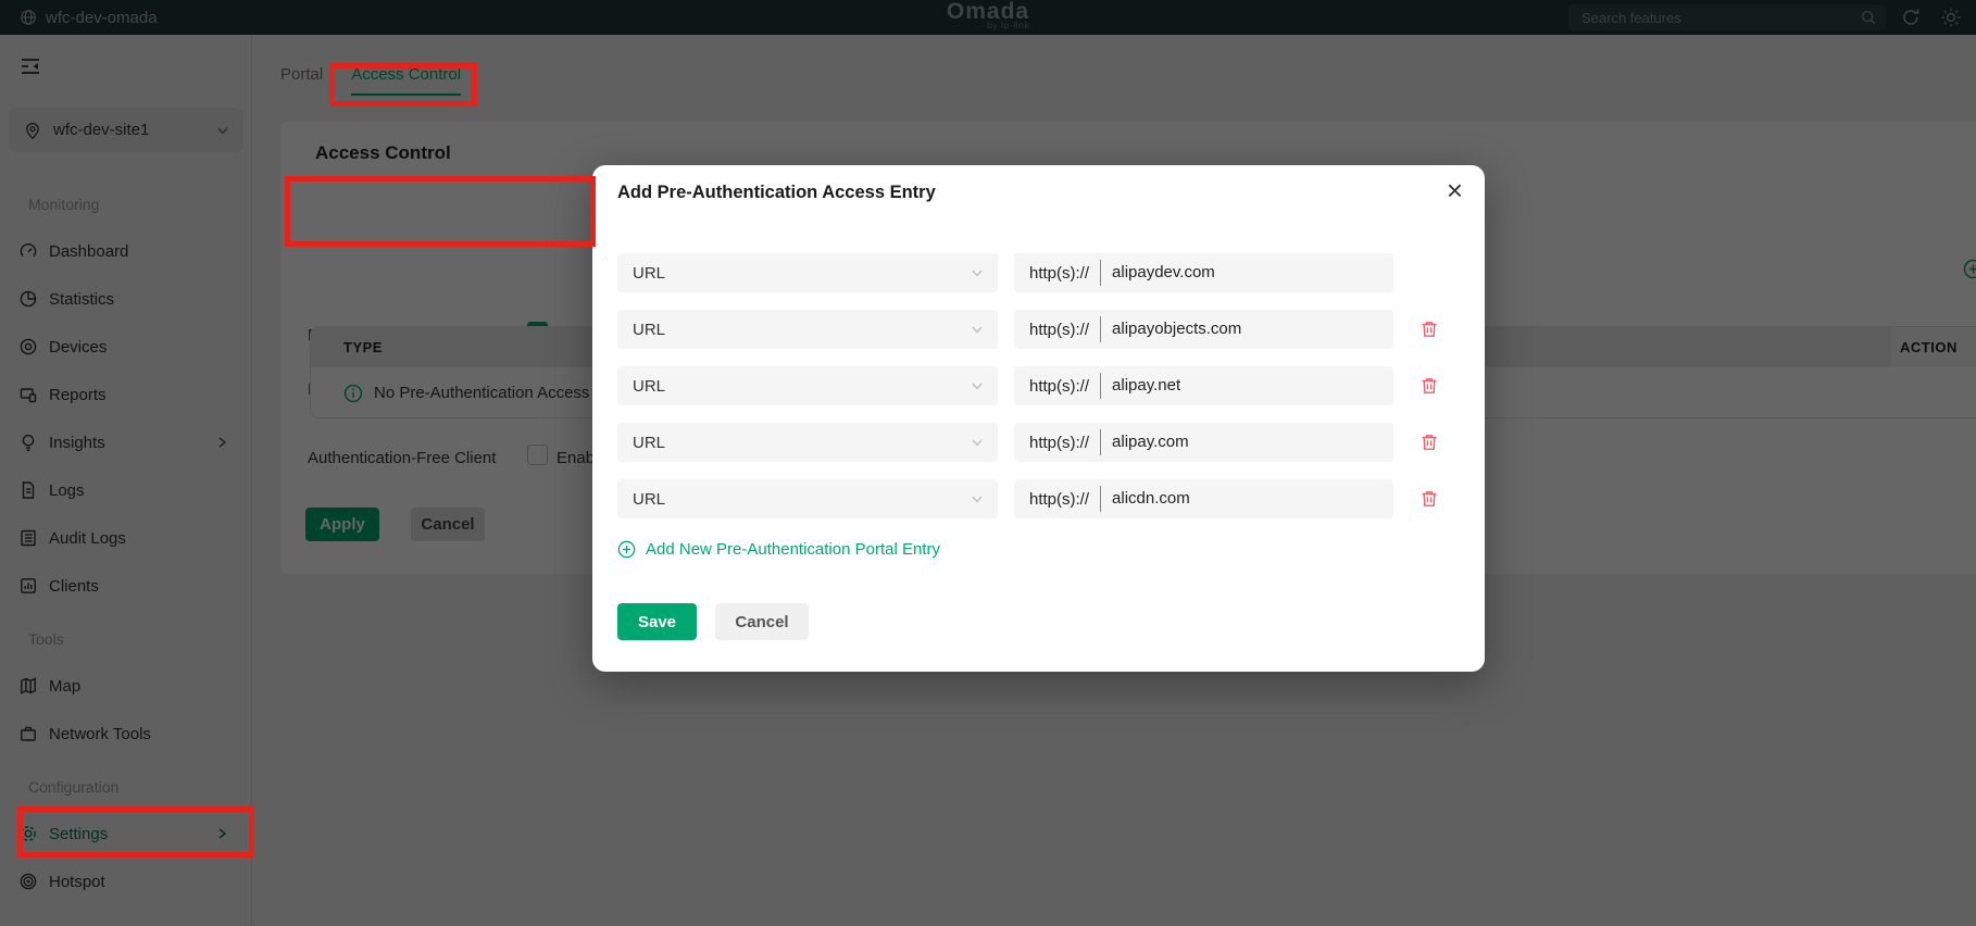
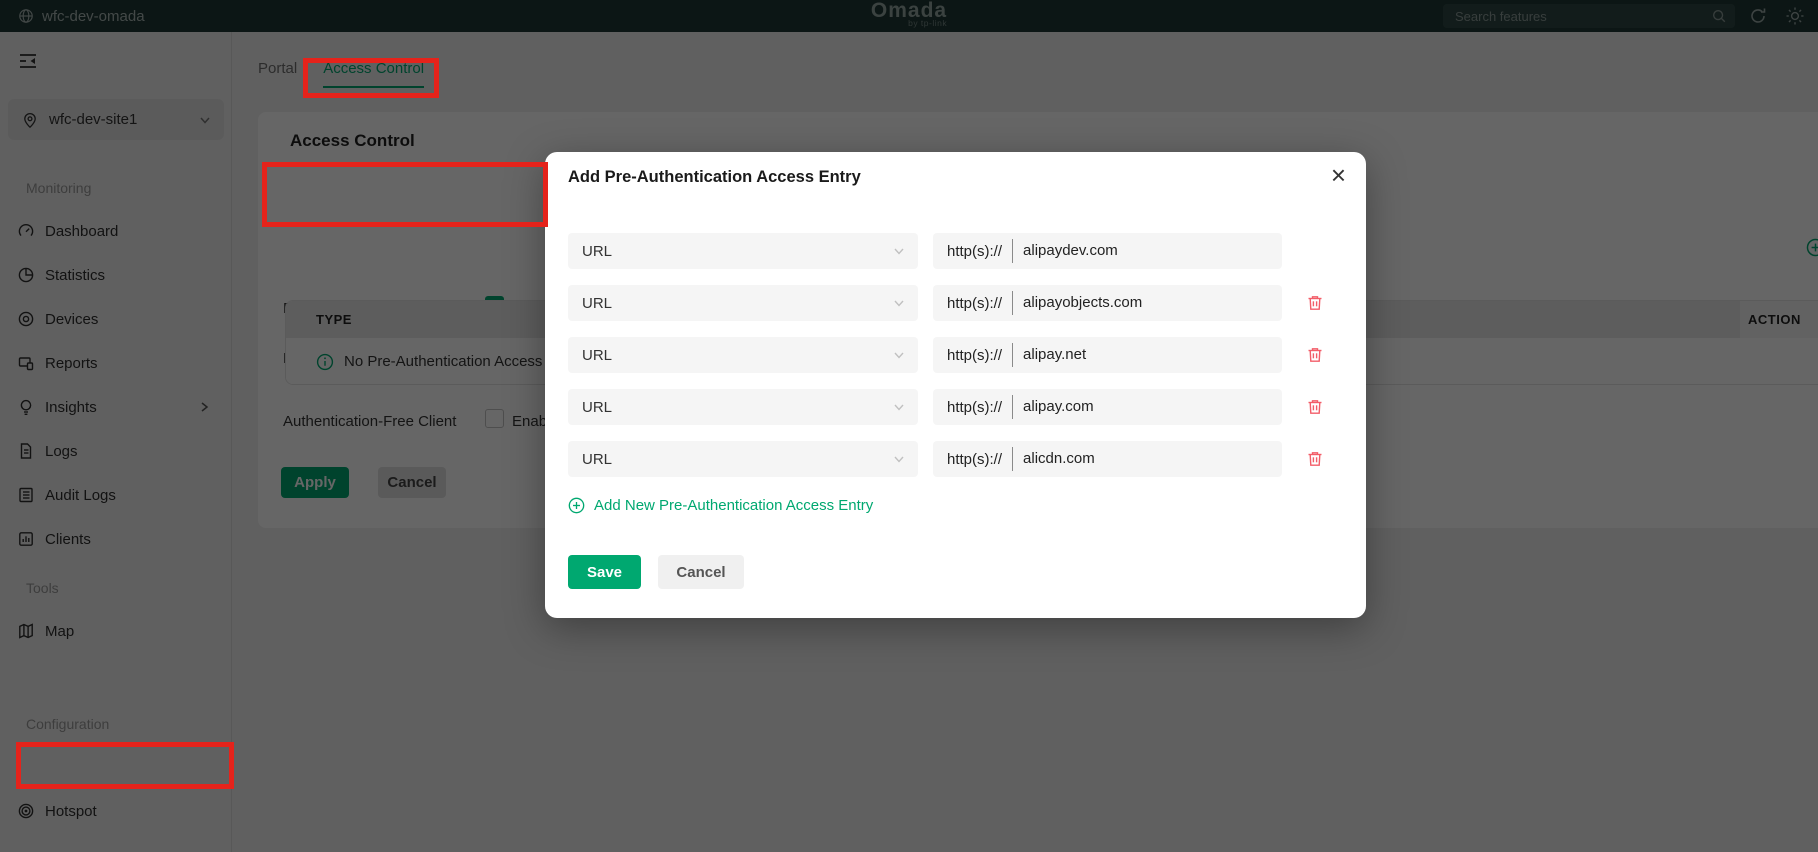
  wfc-dev-omada
  Omada
  by tp-link
  Search features
  wfc-dev-site1
  Monitoring
  Dashboard
  Statistics
  Devices
  Reports
  Insights
  Logs
  Audit Logs
  Clients
  Tools
  Map
- Network Tools
  Configuration
- Settings
  Hotspot
  Portal
  Access Control
  Access Control
  TYPE
  ACTION
  Authentication-Free Client
  Apply
  Cancel
  Add Pre-Authentication Access Entry
  ×
  URL
  http(s)://
  alipaydev.com
  URL
  http(s)://
  alipayobjects.com
  URL
  http(s)://
  alipay.net
  URL
  http(s)://
  alipay.com
  URL
  http(s)://
  alicdn.com
- Add New Pre-Authentication Portal Entry
+ Add New Pre-Authentication Access Entry
  Save
  Cancel
